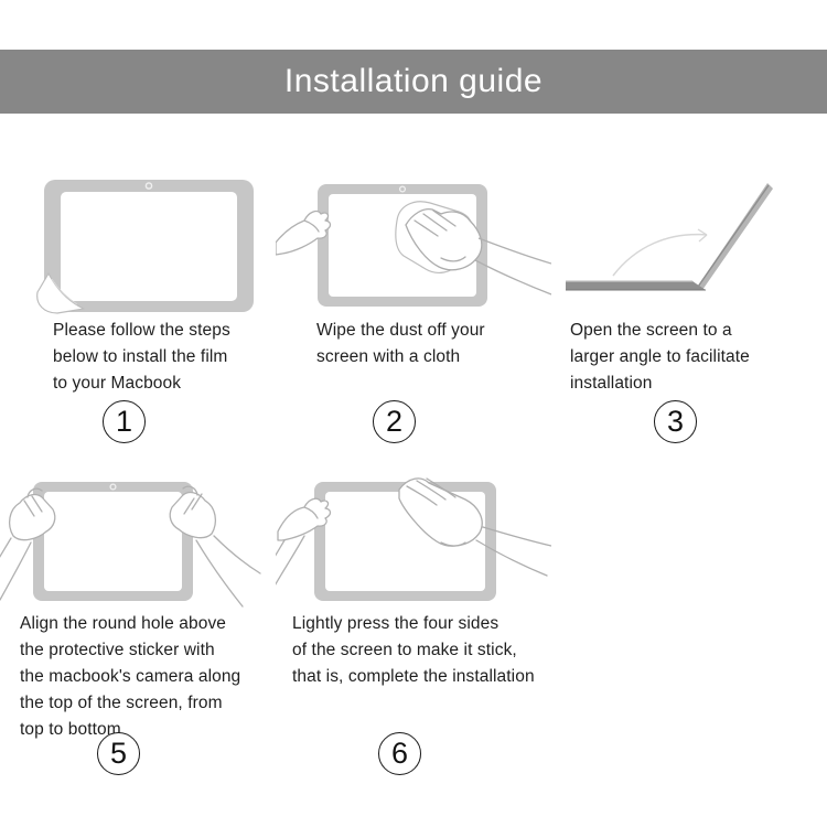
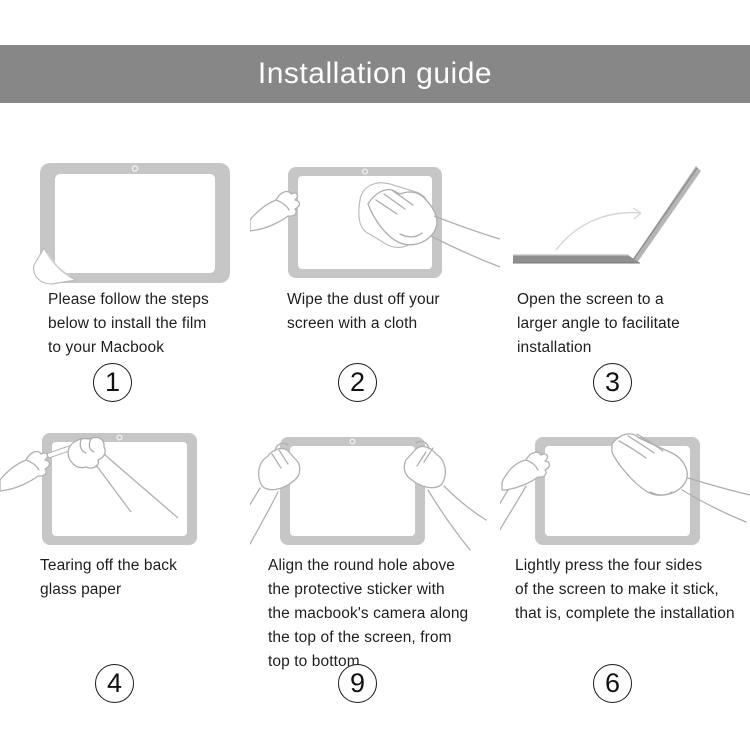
  Installation guide
  Please follow the steps
  below to install the film
  to your Macbook
  1
  Wipe the dust off your
  screen with a cloth
  2
  Open the screen to a
  larger angle to facilitate
  installation
  3
+ Tearing off the back
+ glass paper
+ 4
  Align the round hole above
  the protective sticker with
  the macbook's camera along
  the top of the screen, from
  top to bottom
- 5
+ 9
  Lightly press the four sides
  of the screen to make it stick,
  that is, complete the installation
  6
